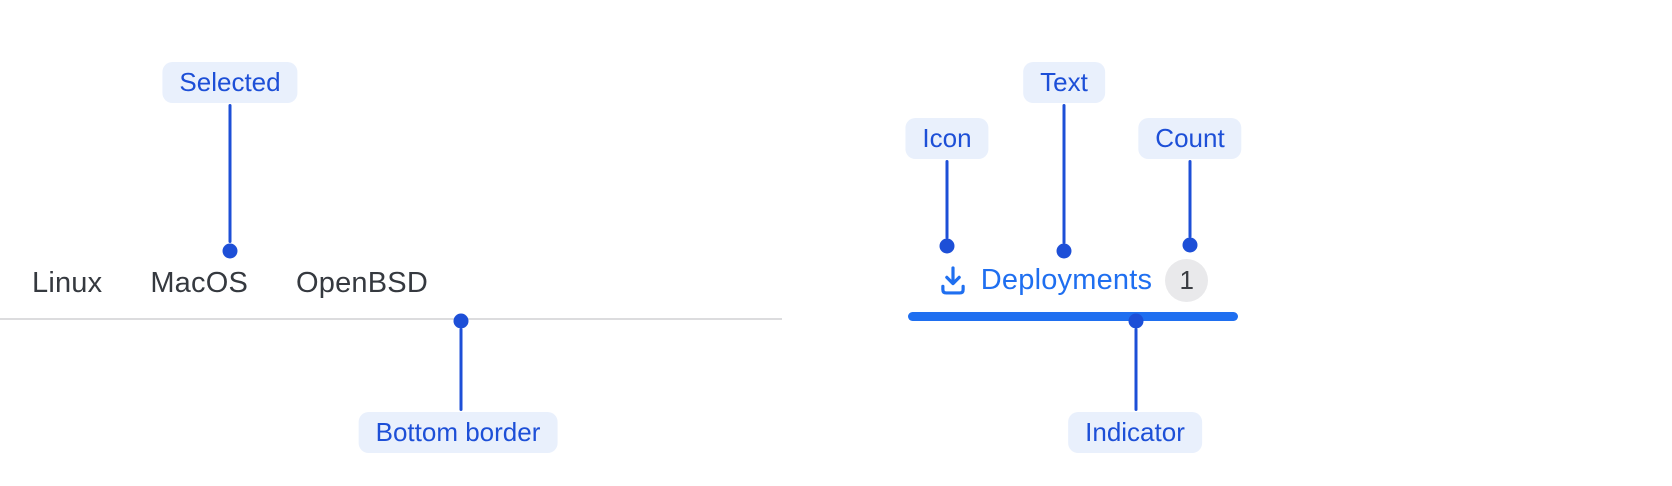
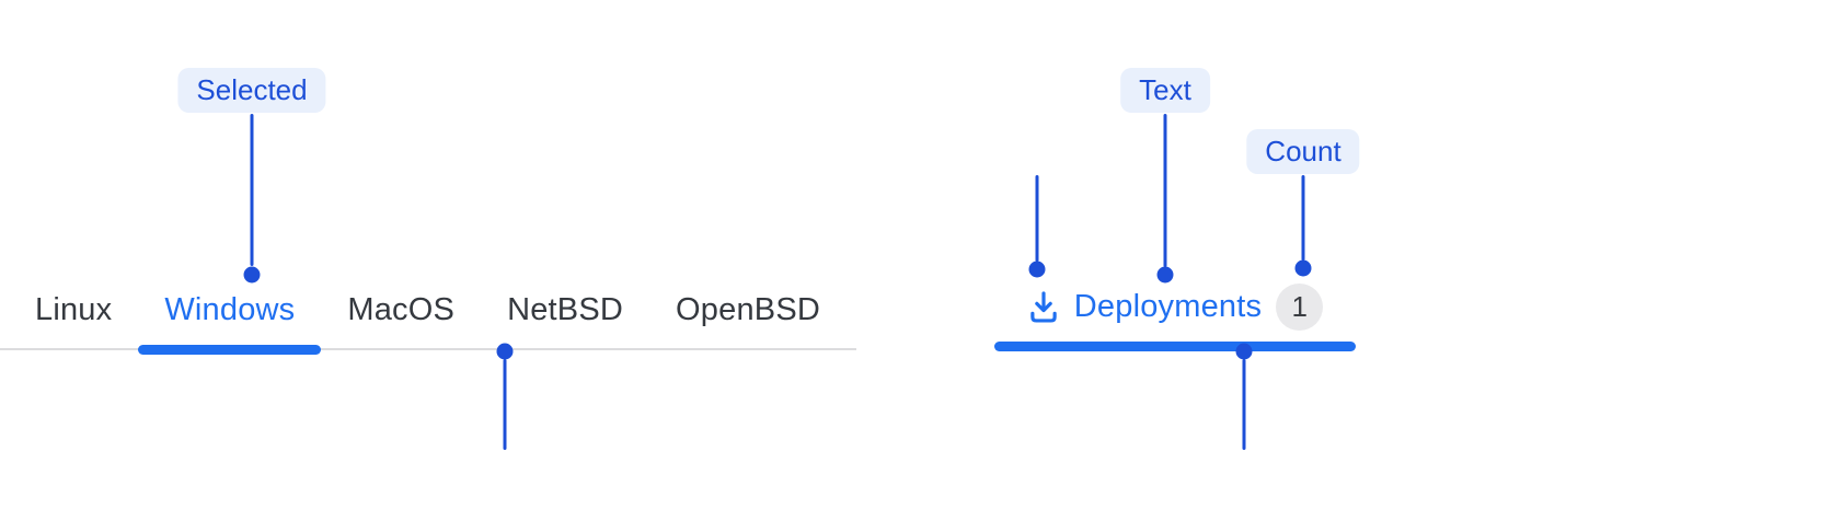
  Selected
  Linux
+ Windows
  MacOS
+ NetBSD
  OpenBSD
- Bottom border
- Icon
  Text
  Count
  Deployments
  1
- Indicator
